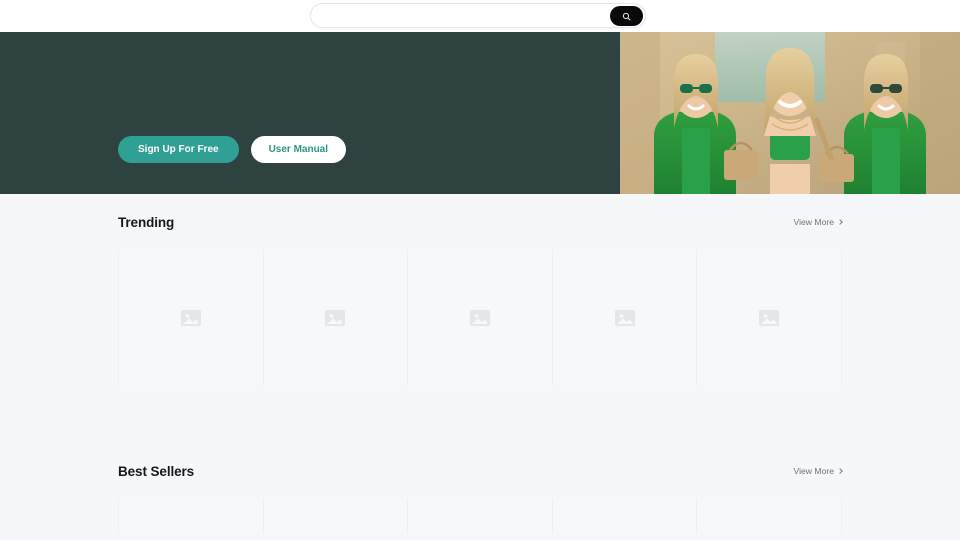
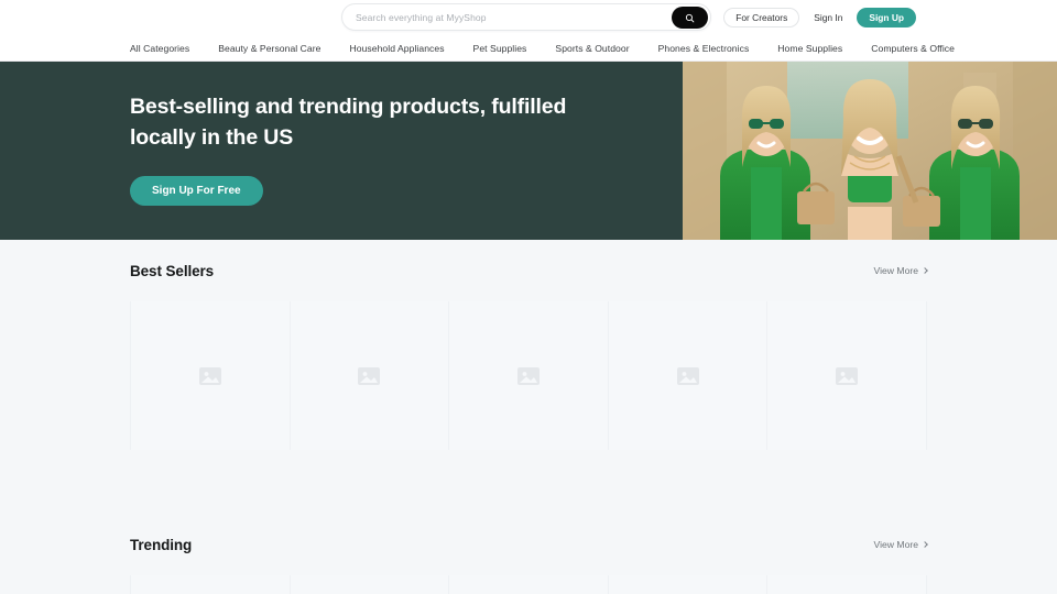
+ Search everything at MyyShop
+ For Creators
+ Sign In
+ Sign Up
+ All Categories
+ Beauty & Personal Care
+ Household Appliances
+ Pet Supplies
+ Sports & Outdoor
+ Phones & Electronics
+ Home Supplies
+ Computers & Office
+ Best-selling and trending products, fulfilled locally in the US
  Sign Up For Free
- User Manual
- Trending
+ Best Sellers
  View More
- Best Sellers
+ Trending
  View More
